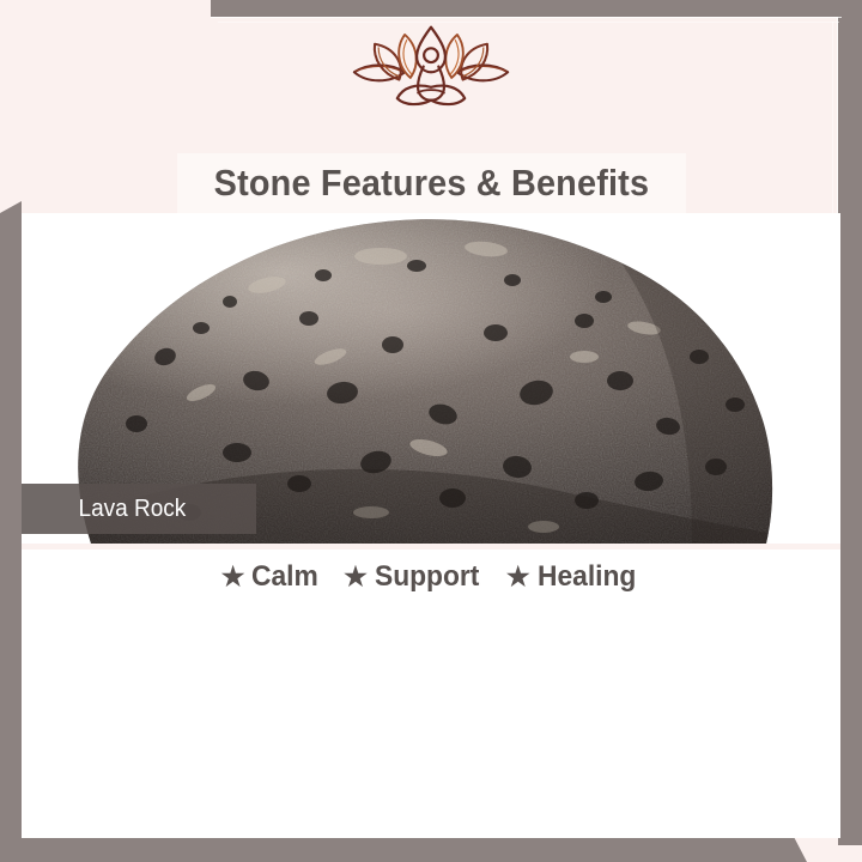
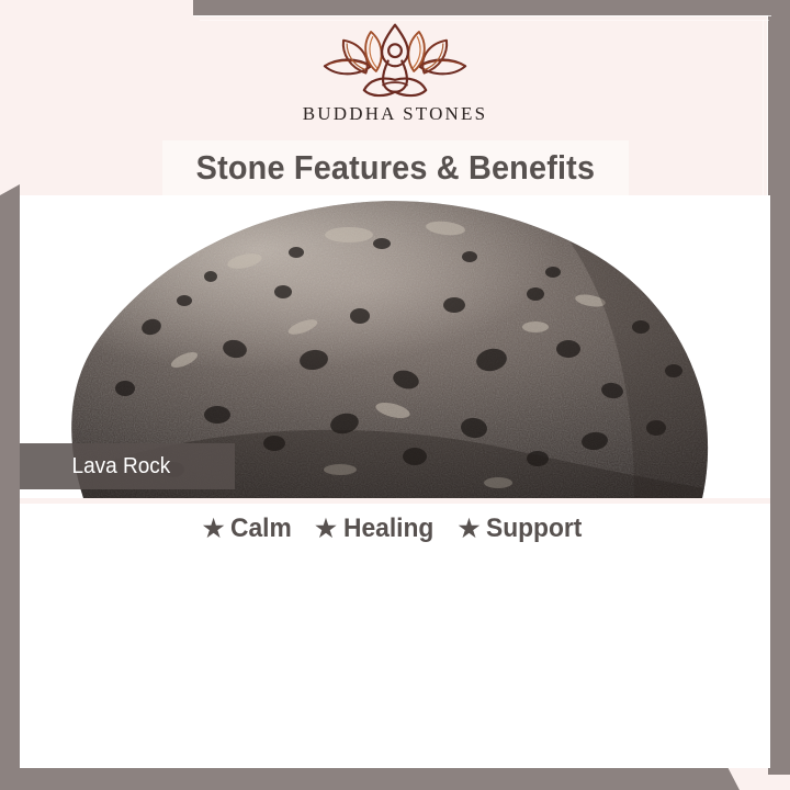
+ BUDDHA STONES
  Stone Features & Benefits
  Lava Rock
  ★
  Calm
  ★
- Support
+ Healing
  ★
- Healing
+ Support
